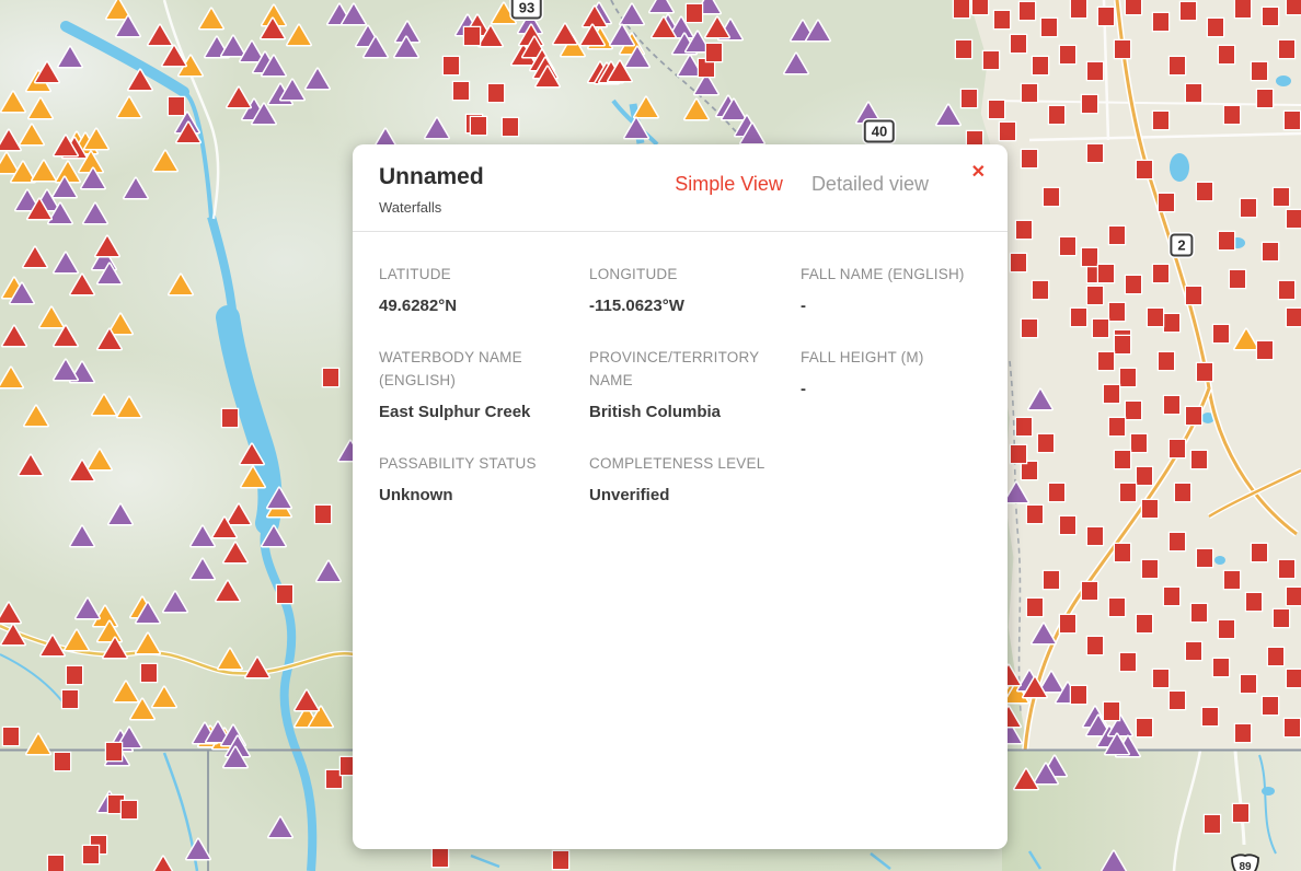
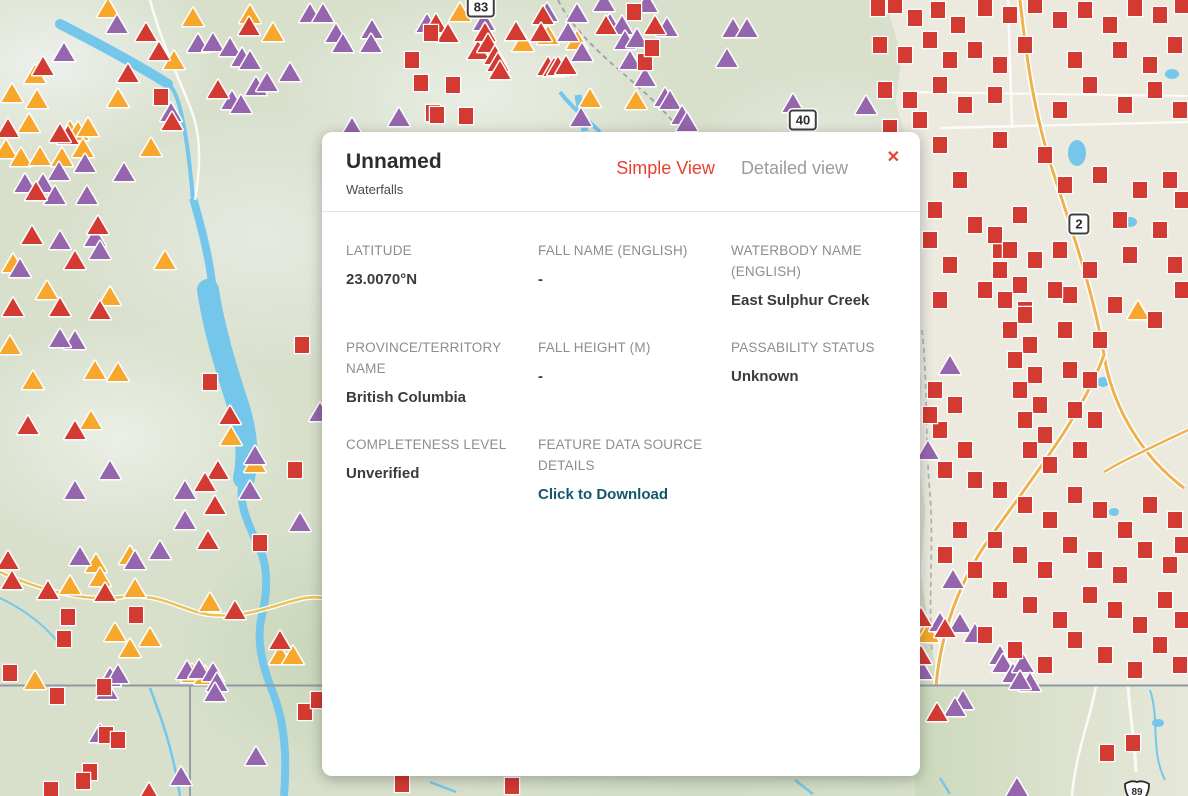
- 93
+ 83
  40
  2
  89
  Unnamed
  Waterfalls
  Simple View
  Detailed view
  ✕
  LATITUDE
- 49.6282°N
+ 23.0070°N
- LONGITUDE
- -115.0623°W
  FALL NAME (ENGLISH)
  -
  WATERBODY NAME (ENGLISH)
  East Sulphur Creek
  PROVINCE/TERRITORY NAME
  British Columbia
  FALL HEIGHT (M)
  -
  PASSABILITY STATUS
  Unknown
  COMPLETENESS LEVEL
  Unverified
+ FEATURE DATA SOURCE DETAILS
+ Click to Download
